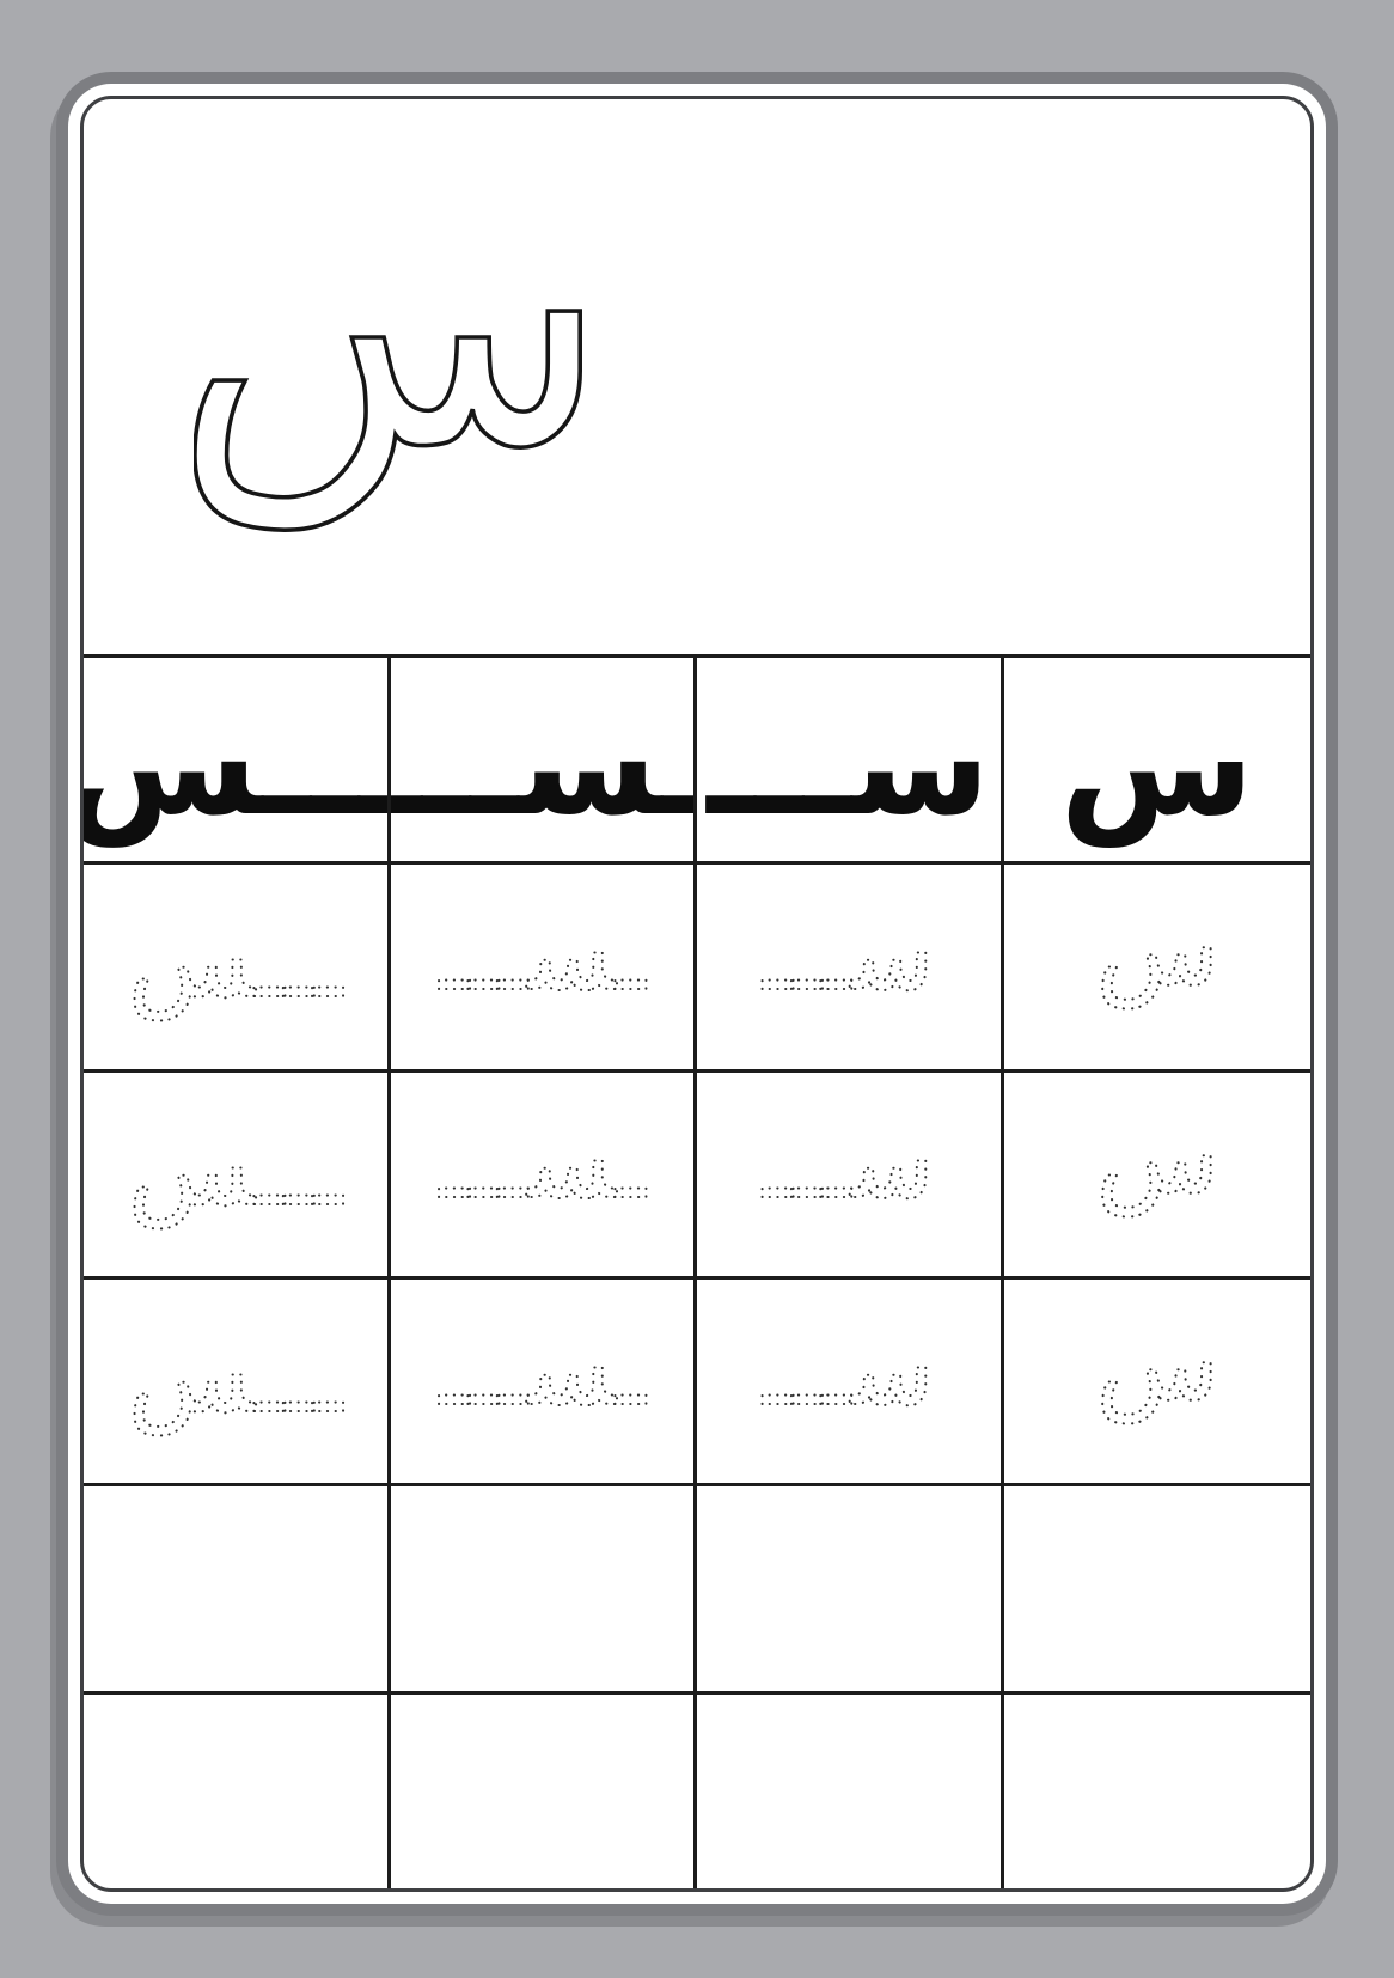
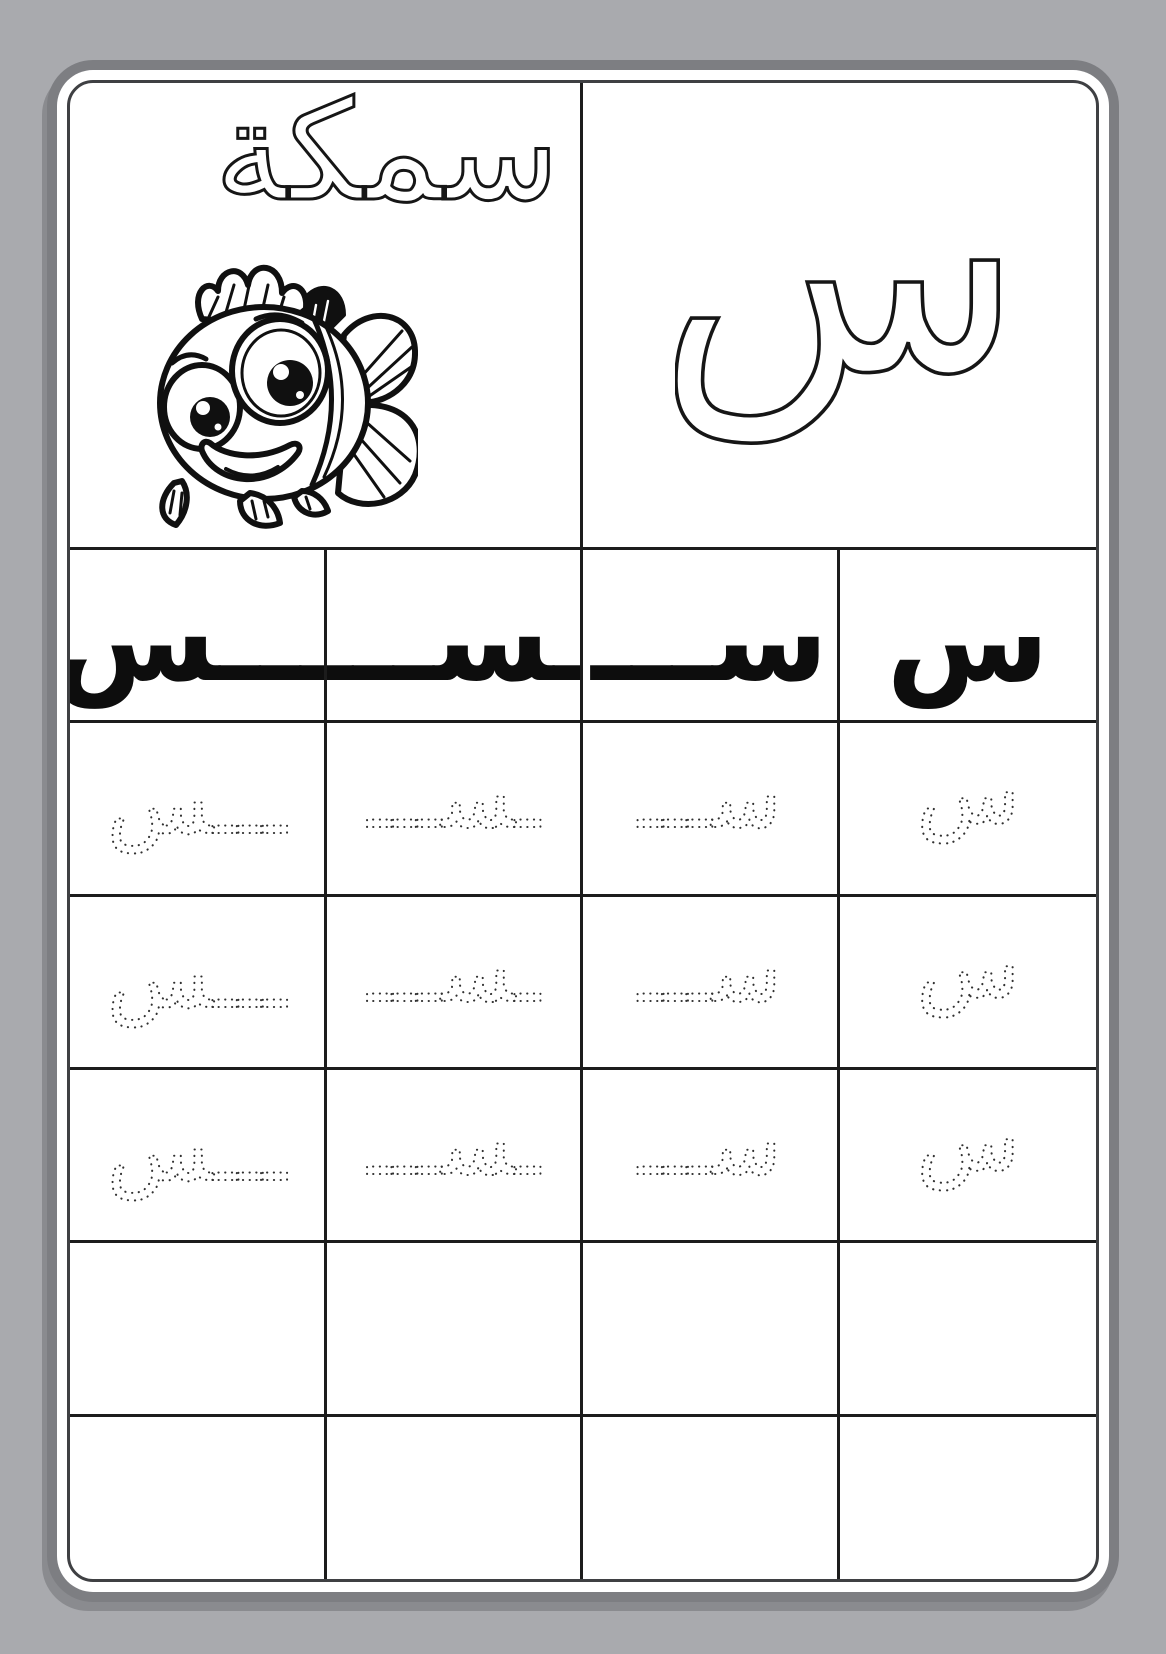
+ سمكة
  س
  ـــس
  ـســـ
  ســـ
  س
  ـــس
  ـســـ
  ســـ
  س
  ـــس
  ـســـ
  ســـ
  س
  ـــس
  ـســـ
  ســـ
  س
